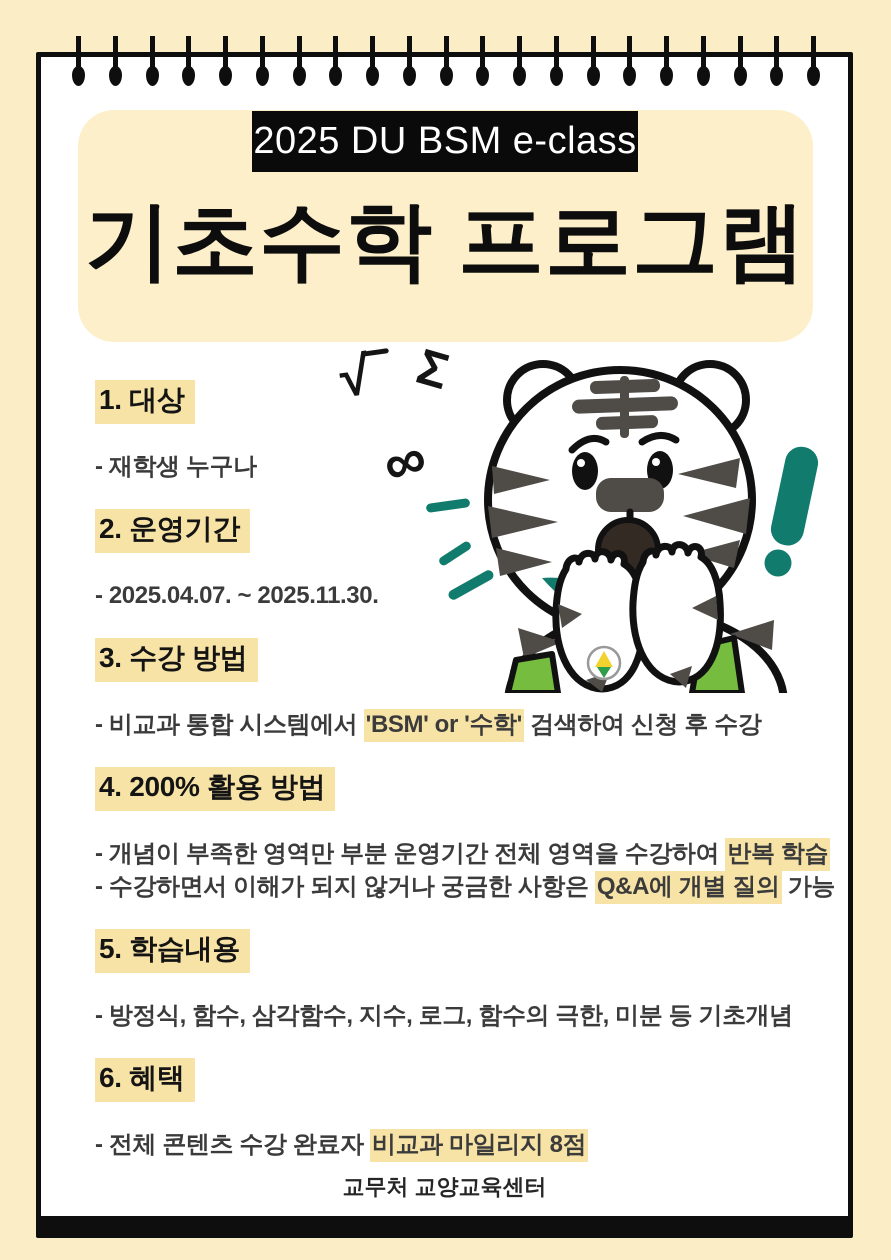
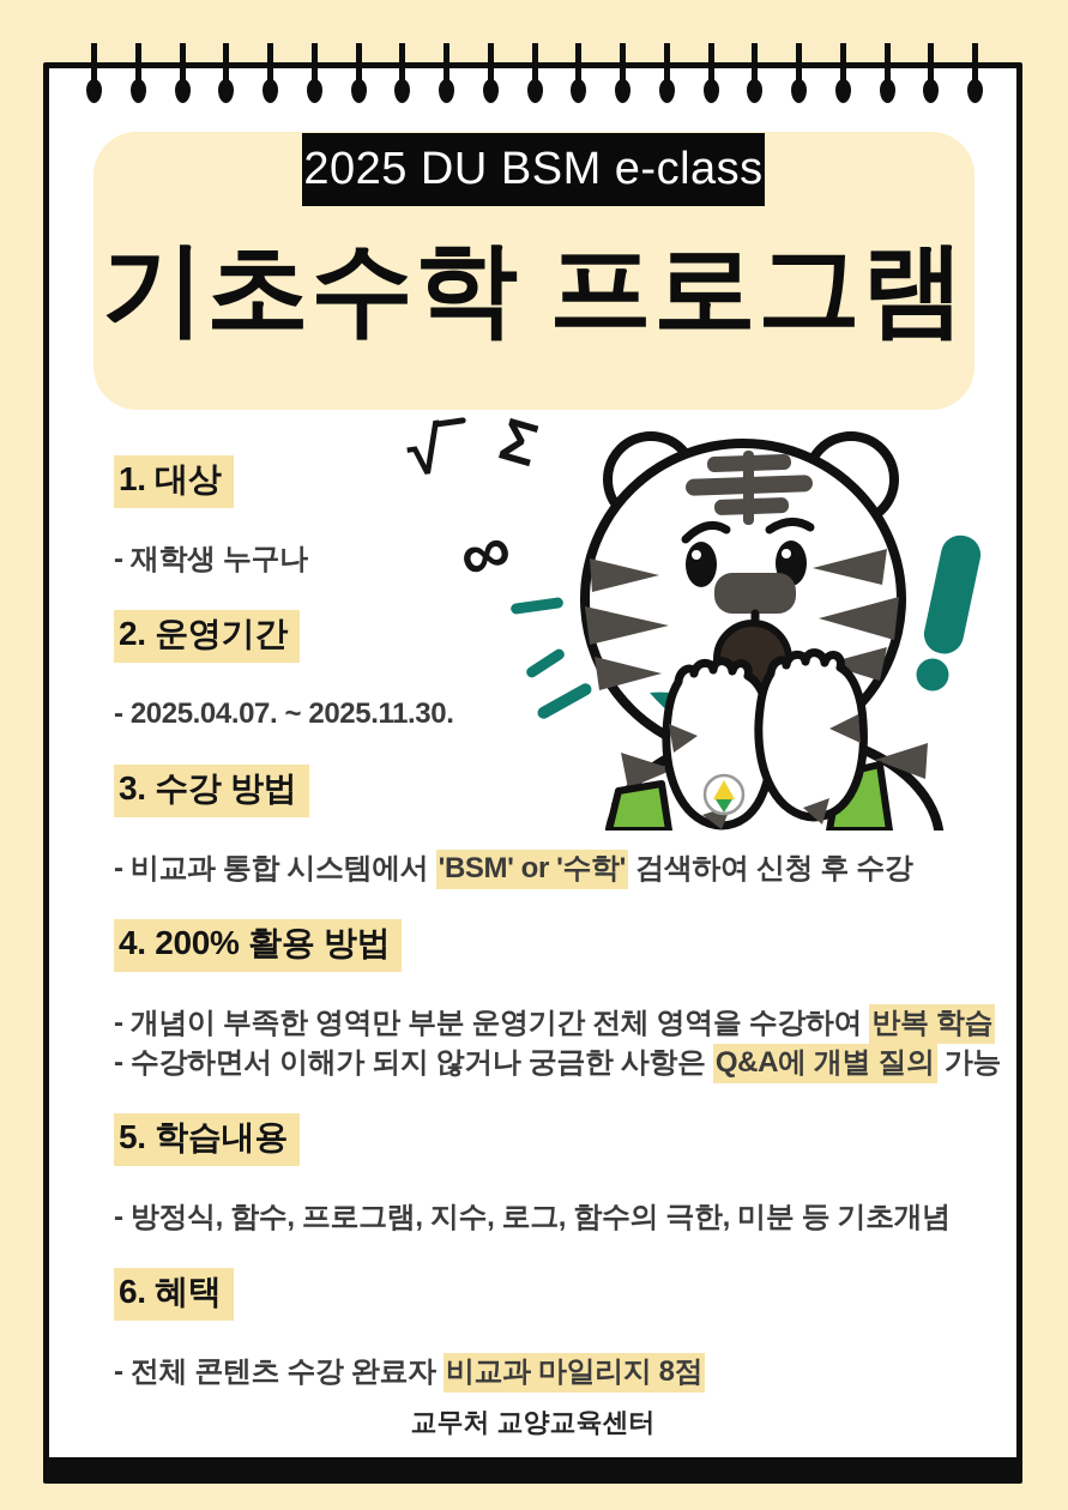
  2025 DU BSM e-class
  기초수학 프로그램
  1. 대상
  - 재학생 누구나
  2. 운영기간
  - 2025.04.07. ~ 2025.11.30.
  3. 수강 방법
  - 비교과 통합 시스템에서 'BSM' or '수학' 검색하여 신청 후 수강
  4. 200% 활용 방법
  - 개념이 부족한 영역만 부분 운영기간 전체 영역을 수강하여 반복 학습
  - 수강하면서 이해가 되지 않거나 궁금한 사항은 Q&A에 개별 질의 가능
  5. 학습내용
- - 방정식, 함수, 삼각함수, 지수, 로그, 함수의 극한, 미분 등 기초개념
+ - 방정식, 함수, 프로그램, 지수, 로그, 함수의 극한, 미분 등 기초개념
  6. 혜택
  - 전체 콘텐츠 수강 완료자 비교과 마일리지 8점
  교무처 교양교육센터
